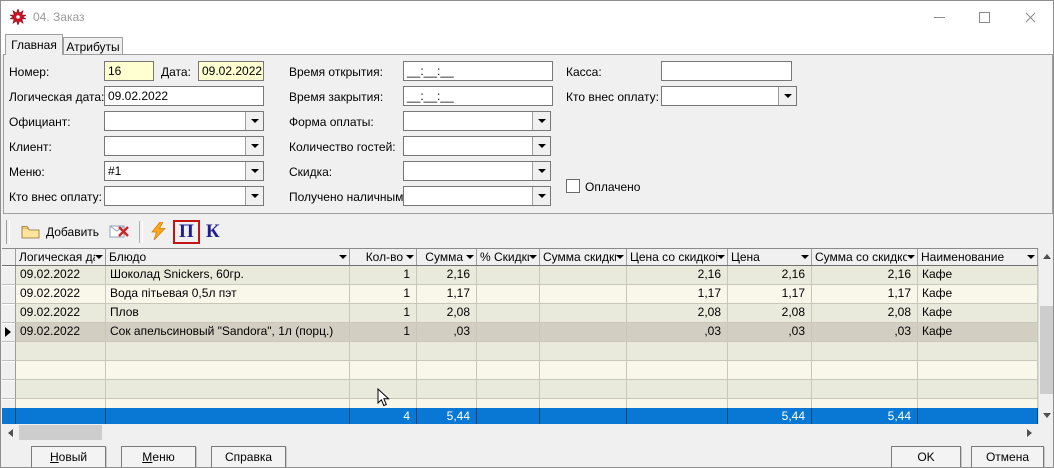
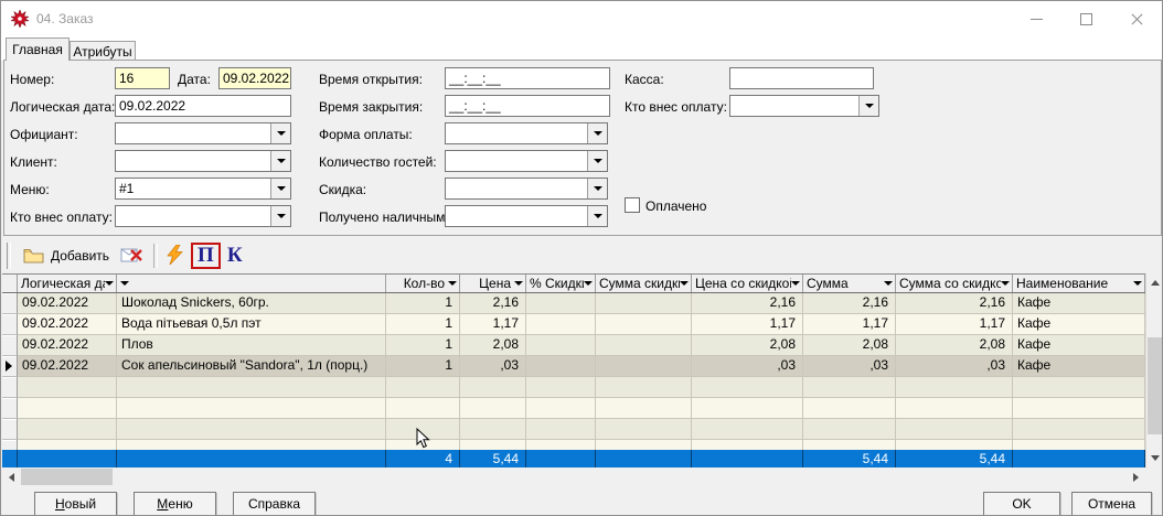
  04. Заказ
  Главная
  Атрибуты
  Номер:
  16
  Дата:
  09.02.2022
  Логическая дата:
  09.02.2022
  Официант:
  Клиент:
  Меню:
  #1
  Кто внес оплату:
  Время открытия:
  __:__:__
  Время закрытия:
  __:__:__
  Форма оплаты:
  Количество гостей:
  Скидка:
  Получено наличным
  Касса:
  Кто внес оплату:
  Оплачено
  Добавить
  П
  К
  Логическая д
- Блюдо
  Кол-во
- Сумма
+ Цена
  % Скидк
  Сумма скидк
  Цена со скидко
- Цена
+ Сумма
  Сумма со скидко
  Наименование
  09.02.2022
  Шоколад Snickers, 60гр.
  1
  2,16
  2,16
  2,16
  2,16
  Кафе
  09.02.2022
  Вода пітьевая 0,5л пэт
  1
  1,17
  1,17
  1,17
  1,17
  Кафе
  09.02.2022
  Плов
  1
  2,08
  2,08
  2,08
  2,08
  Кафе
  09.02.2022
  Сок апельсиновый "Sandora", 1л (порц.)
  1
  ,03
  ,03
  ,03
  ,03
  Кафе
  4
  5,44
  5,44
  5,44
  Новый
  Меню
  Справка
  OK
  Отмена
